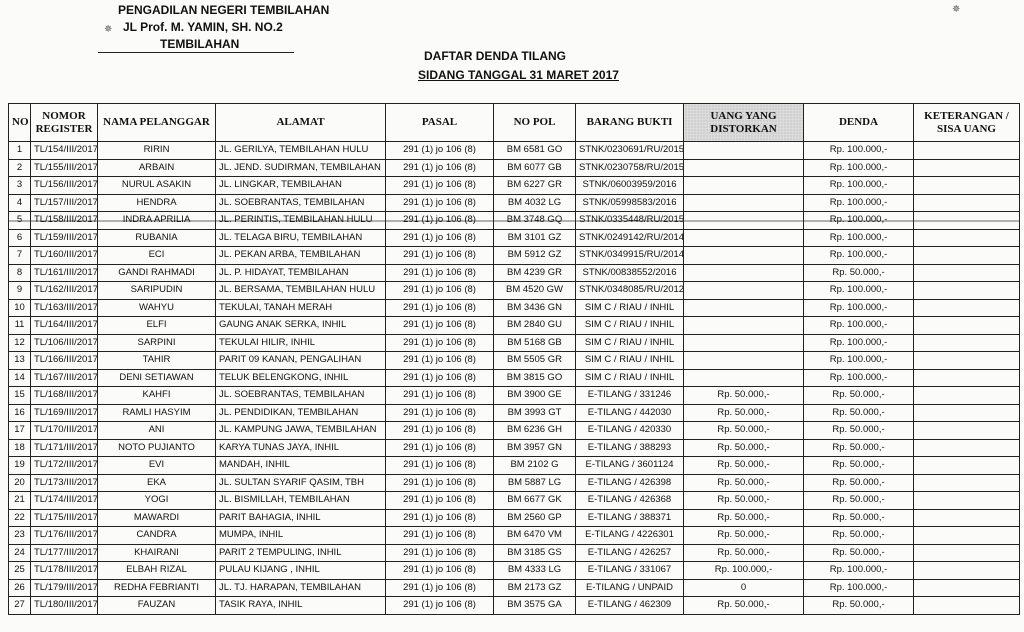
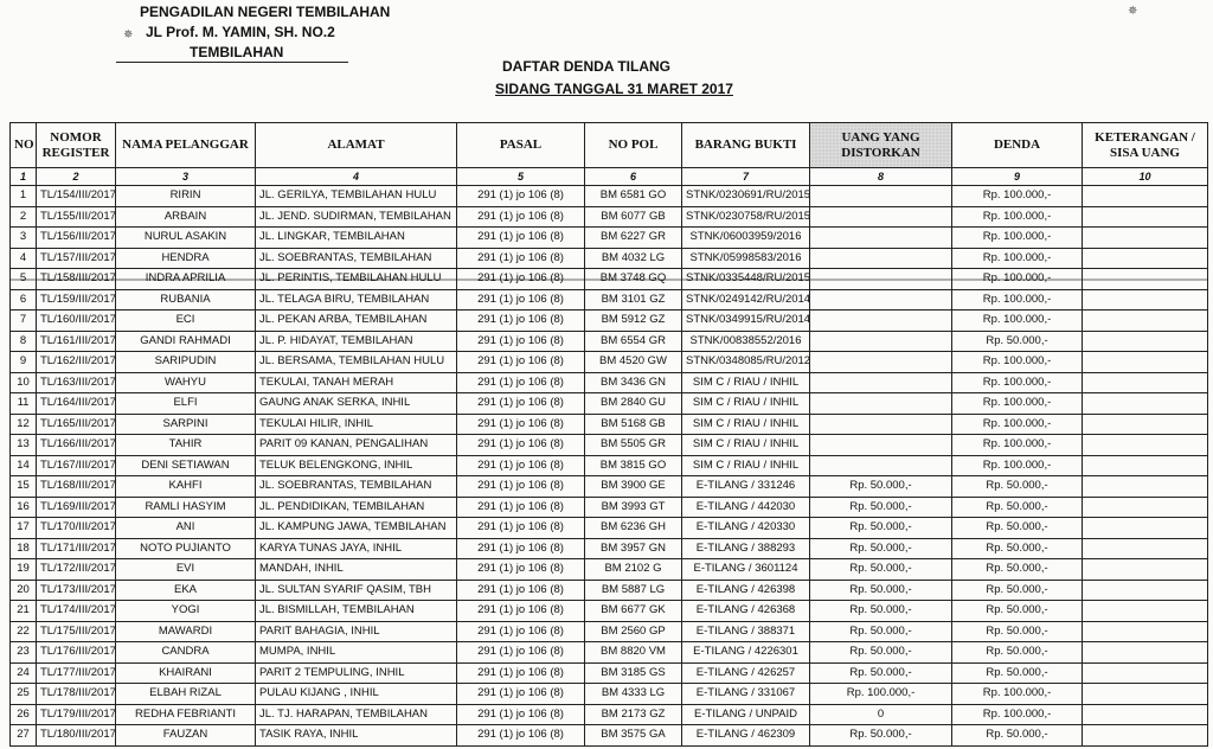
  PENGADILAN NEGERI TEMBILAHAN
  JL Prof. M. YAMIN, SH. NO.2
  TEMBILAHAN
  ✵
  ✵
  DAFTAR DENDA TILANG
  SIDANG TANGGAL 31 MARET 2017
  NO	NOMOR REGISTER	NAMA PELANGGAR	ALAMAT	PASAL	NO POL	BARANG BUKTI	UANG YANG DISTORKAN	DENDA	KETERANGAN / SISA UANG
+ 1	2	3	4	5	6	7	8	9	10
  1	TL/154/III/2017	RIRIN	JL. GERILYA, TEMBILAHAN HULU	291 (1) jo 106 (8)	BM 6581 GO	STNK/0230691/RU/2015		Rp. 100.000,-
  2	TL/155/III/2017	ARBAIN	JL. JEND. SUDIRMAN, TEMBILAHAN	291 (1) jo 106 (8)	BM 6077 GB	STNK/0230758/RU/2015		Rp. 100.000,-
  3	TL/156/III/2017	NURUL ASAKIN	JL. LINGKAR, TEMBILAHAN	291 (1) jo 106 (8)	BM 6227 GR	STNK/06003959/2016		Rp. 100.000,-
  4	TL/157/III/2017	HENDRA	JL. SOEBRANTAS, TEMBILAHAN	291 (1) jo 106 (8)	BM 4032 LG	STNK/05998583/2016		Rp. 100.000,-
  5	TL/158/III/2017	INDRA APRILIA	JL. PERINTIS, TEMBILAHAN HULU	291 (1) jo 106 (8)	BM 3748 GQ	STNK/0335448/RU/2015		Rp. 100.000,-
  6	TL/159/III/2017	RUBANIA	JL. TELAGA BIRU, TEMBILAHAN	291 (1) jo 106 (8)	BM 3101 GZ	STNK/0249142/RU/2014		Rp. 100.000,-
  7	TL/160/III/2017	ECI	JL. PEKAN ARBA, TEMBILAHAN	291 (1) jo 106 (8)	BM 5912 GZ	STNK/0349915/RU/2014		Rp. 100.000,-
- 8	TL/161/III/2017	GANDI RAHMADI	JL. P. HIDAYAT, TEMBILAHAN	291 (1) jo 106 (8)	BM 4239 GR	STNK/00838552/2016		Rp. 50.000,-
+ 8	TL/161/III/2017	GANDI RAHMADI	JL. P. HIDAYAT, TEMBILAHAN	291 (1) jo 106 (8)	BM 6554 GR	STNK/00838552/2016		Rp. 50.000,-
  9	TL/162/III/2017	SARIPUDIN	JL. BERSAMA, TEMBILAHAN HULU	291 (1) jo 106 (8)	BM 4520 GW	STNK/0348085/RU/2012		Rp. 100.000,-
  10	TL/163/III/2017	WAHYU	TEKULAI, TANAH MERAH	291 (1) jo 106 (8)	BM 3436 GN	SIM C / RIAU / INHIL		Rp. 100.000,-
  11	TL/164/III/2017	ELFI	GAUNG ANAK SERKA, INHIL	291 (1) jo 106 (8)	BM 2840 GU	SIM C / RIAU / INHIL		Rp. 100.000,-
- 12	TL/106/III/2017	SARPINI	TEKULAI HILIR, INHIL	291 (1) jo 106 (8)	BM 5168 GB	SIM C / RIAU / INHIL		Rp. 100.000,-
+ 12	TL/165/III/2017	SARPINI	TEKULAI HILIR, INHIL	291 (1) jo 106 (8)	BM 5168 GB	SIM C / RIAU / INHIL		Rp. 100.000,-
  13	TL/166/III/2017	TAHIR	PARIT 09 KANAN, PENGALIHAN	291 (1) jo 106 (8)	BM 5505 GR	SIM C / RIAU / INHIL		Rp. 100.000,-
  14	TL/167/III/2017	DENI SETIAWAN	TELUK BELENGKONG, INHIL	291 (1) jo 106 (8)	BM 3815 GO	SIM C / RIAU / INHIL		Rp. 100.000,-
  15	TL/168/III/2017	KAHFI	JL. SOEBRANTAS, TEMBILAHAN	291 (1) jo 106 (8)	BM 3900 GE	E-TILANG / 331246	Rp. 50.000,-	Rp. 50.000,-
  16	TL/169/III/2017	RAMLI HASYIM	JL. PENDIDIKAN, TEMBILAHAN	291 (1) jo 106 (8)	BM 3993 GT	E-TILANG / 442030	Rp. 50.000,-	Rp. 50.000,-
  17	TL/170/III/2017	ANI	JL. KAMPUNG JAWA, TEMBILAHAN	291 (1) jo 106 (8)	BM 6236 GH	E-TILANG / 420330	Rp. 50.000,-	Rp. 50.000,-
  18	TL/171/III/2017	NOTO PUJIANTO	KARYA TUNAS JAYA, INHIL	291 (1) jo 106 (8)	BM 3957 GN	E-TILANG / 388293	Rp. 50.000,-	Rp. 50.000,-
  19	TL/172/III/2017	EVI	MANDAH, INHIL	291 (1) jo 106 (8)	BM 2102 G	E-TILANG / 3601124	Rp. 50.000,-	Rp. 50.000,-
  20	TL/173/III/2017	EKA	JL. SULTAN SYARIF QASIM, TBH	291 (1) jo 106 (8)	BM 5887 LG	E-TILANG / 426398	Rp. 50.000,-	Rp. 50.000,-
  21	TL/174/III/2017	YOGI	JL. BISMILLAH, TEMBILAHAN	291 (1) jo 106 (8)	BM 6677 GK	E-TILANG / 426368	Rp. 50.000,-	Rp. 50.000,-
  22	TL/175/III/2017	MAWARDI	PARIT BAHAGIA, INHIL	291 (1) jo 106 (8)	BM 2560 GP	E-TILANG / 388371	Rp. 50.000,-	Rp. 50.000,-
- 23	TL/176/III/2017	CANDRA	MUMPA, INHIL	291 (1) jo 106 (8)	BM 6470 VM	E-TILANG / 4226301	Rp. 50.000,-	Rp. 50.000,-
+ 23	TL/176/III/2017	CANDRA	MUMPA, INHIL	291 (1) jo 106 (8)	BM 8820 VM	E-TILANG / 4226301	Rp. 50.000,-	Rp. 50.000,-
  24	TL/177/III/2017	KHAIRANI	PARIT 2 TEMPULING, INHIL	291 (1) jo 106 (8)	BM 3185 GS	E-TILANG / 426257	Rp. 50.000,-	Rp. 50.000,-
  25	TL/178/III/2017	ELBAH RIZAL	PULAU KIJANG , INHIL	291 (1) jo 106 (8)	BM 4333 LG	E-TILANG / 331067	Rp. 100.000,-	Rp. 100.000,-
  26	TL/179/III/2017	REDHA FEBRIANTI	JL. TJ. HARAPAN, TEMBILAHAN	291 (1) jo 106 (8)	BM 2173 GZ	E-TILANG / UNPAID	0	Rp. 100.000,-
  27	TL/180/III/2017	FAUZAN	TASIK RAYA, INHIL	291 (1) jo 106 (8)	BM 3575 GA	E-TILANG / 462309	Rp. 50.000,-	Rp. 50.000,-
